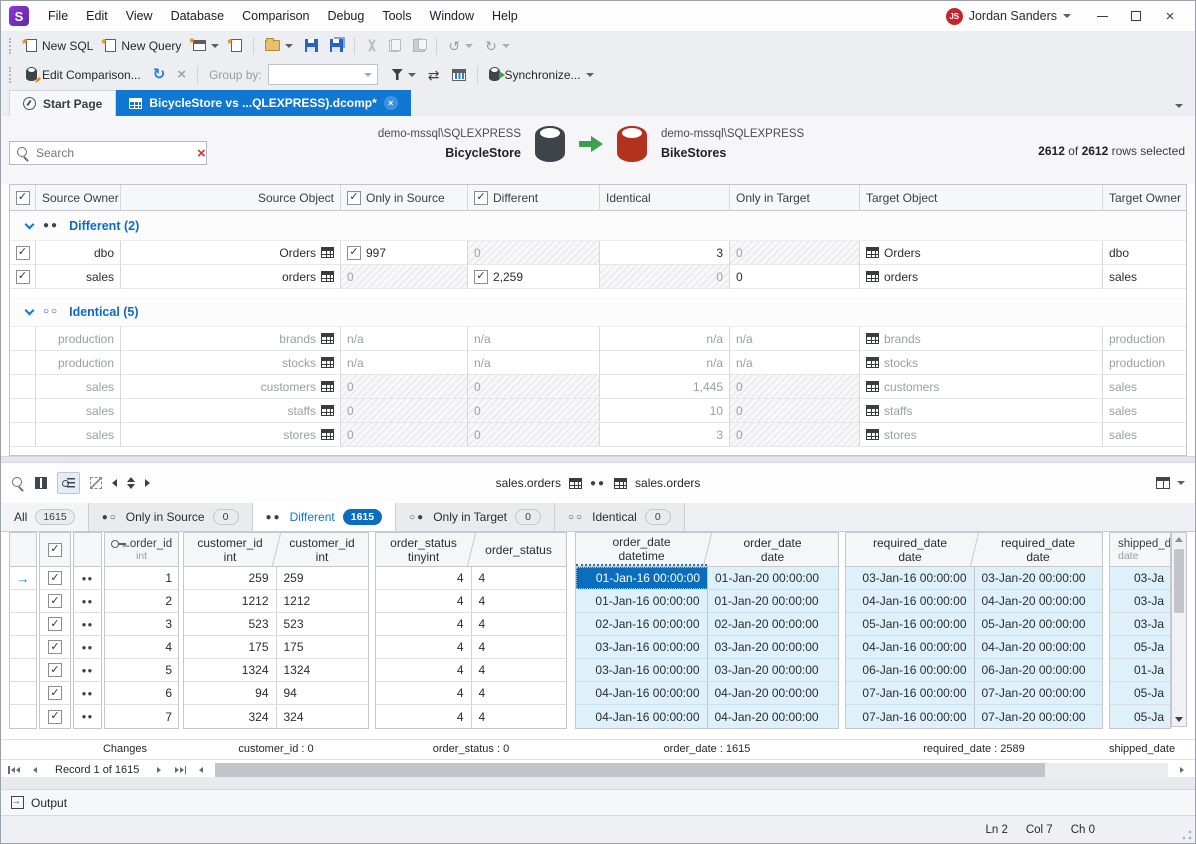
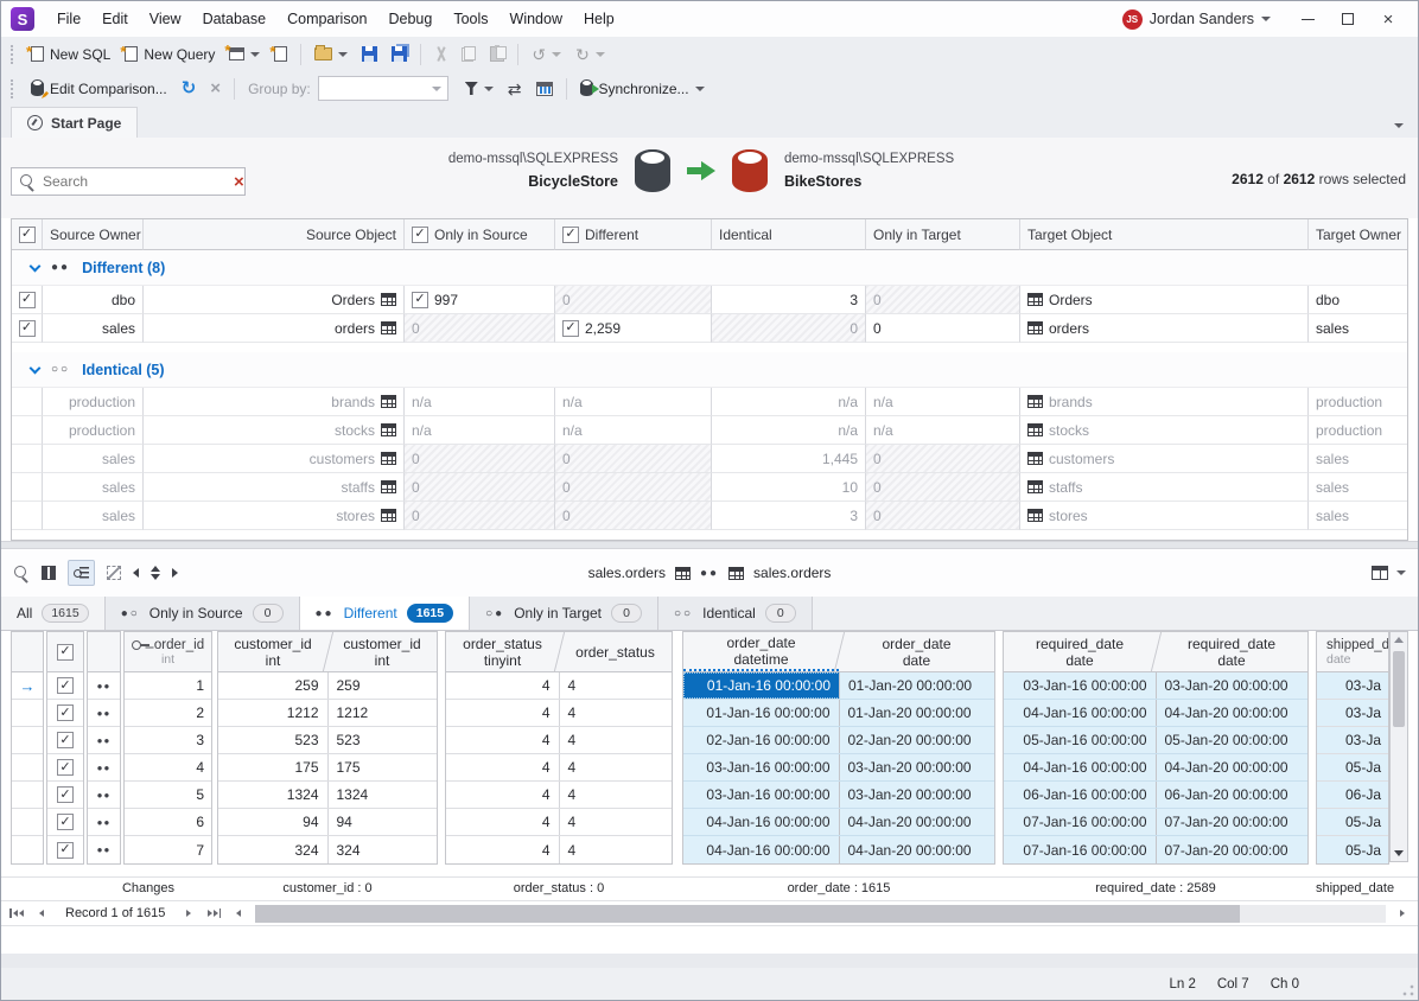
  S
  File
  Edit
  View
  Database
  Comparison
  Debug
  Tools
  Window
  Help
  JS
  Jordan Sanders
  New SQL
  New Query
  Edit Comparison...
  Group by:
  Synchronize...
  Start Page
- BicycleStore vs ...QLEXPRESS).dcomp*
  Search
  demo-mssql\SQLEXPRESS
  BicycleStore
  demo-mssql\SQLEXPRESS
  BikeStores
  2612 of 2612 rows selected
  Source Owner
  Source Object
  Only in Source
  Different
  Identical
  Only in Target
  Target Object
  Target Owner
  ●●
- Different (2)
+ Different (8)
  dbo
  Orders
  997
  0
  3
  0
  Orders
  dbo
  sales
  orders
  0
  2,259
  0
  0
  orders
  sales
  ○○
  Identical (5)
  production
  brands
  n/a
  n/a
  n/a
  n/a
  brands
  production
  production
  stocks
  n/a
  n/a
  n/a
  n/a
  stocks
  production
  sales
  customers
  0
  0
  1,445
  0
  customers
  sales
  sales
  staffs
  0
  0
  10
  0
  staffs
  sales
  sales
  stores
  0
  0
  3
  0
  stores
  sales
  sales.orders
  ●●
  sales.orders
  All
  1615
  ●○
  Only in Source
  0
  ●●
  Different
  1615
  ○●
  Only in Target
  0
  ○○
  Identical
  0
  ●●
  ●●
  ●●
  ●●
  ●●
  ●●
  ●●
  order_id
  int
  1
  2
  3
  4
  5
  6
  7
  customer_id
  int
  customer_id
  int
  259
  259
  1212
  1212
  523
  523
  175
  175
  1324
  1324
  94
  94
  324
  324
  order_status
  tinyint
  order_status
  4
  4
  4
  4
  4
  4
  4
  4
  4
  4
  4
  4
  4
  4
  order_date
  datetime
  order_date
  date
  01-Jan-16 00:00:00
  01-Jan-20 00:00:00
  01-Jan-16 00:00:00
  01-Jan-20 00:00:00
  02-Jan-16 00:00:00
  02-Jan-20 00:00:00
  03-Jan-16 00:00:00
  03-Jan-20 00:00:00
  03-Jan-16 00:00:00
  03-Jan-20 00:00:00
  04-Jan-16 00:00:00
  04-Jan-20 00:00:00
  04-Jan-16 00:00:00
  04-Jan-20 00:00:00
  required_date
  date
  required_date
  date
  03-Jan-16 00:00:00
  03-Jan-20 00:00:00
  04-Jan-16 00:00:00
  04-Jan-20 00:00:00
  05-Jan-16 00:00:00
  05-Jan-20 00:00:00
  04-Jan-16 00:00:00
  04-Jan-20 00:00:00
  06-Jan-16 00:00:00
  06-Jan-20 00:00:00
  07-Jan-16 00:00:00
  07-Jan-20 00:00:00
  07-Jan-16 00:00:00
  07-Jan-20 00:00:00
  shipped_d
  date
  03-Ja
  03-Ja
  03-Ja
  05-Ja
- 01-Ja
+ 06-Ja
  05-Ja
  05-Ja
  Changes
  customer_id : 0
  order_status : 0
  order_date : 1615
  required_date : 2589
  shipped_date
  Record 1 of 1615
- Output
  Ln 2
  Col 7
  Ch 0
